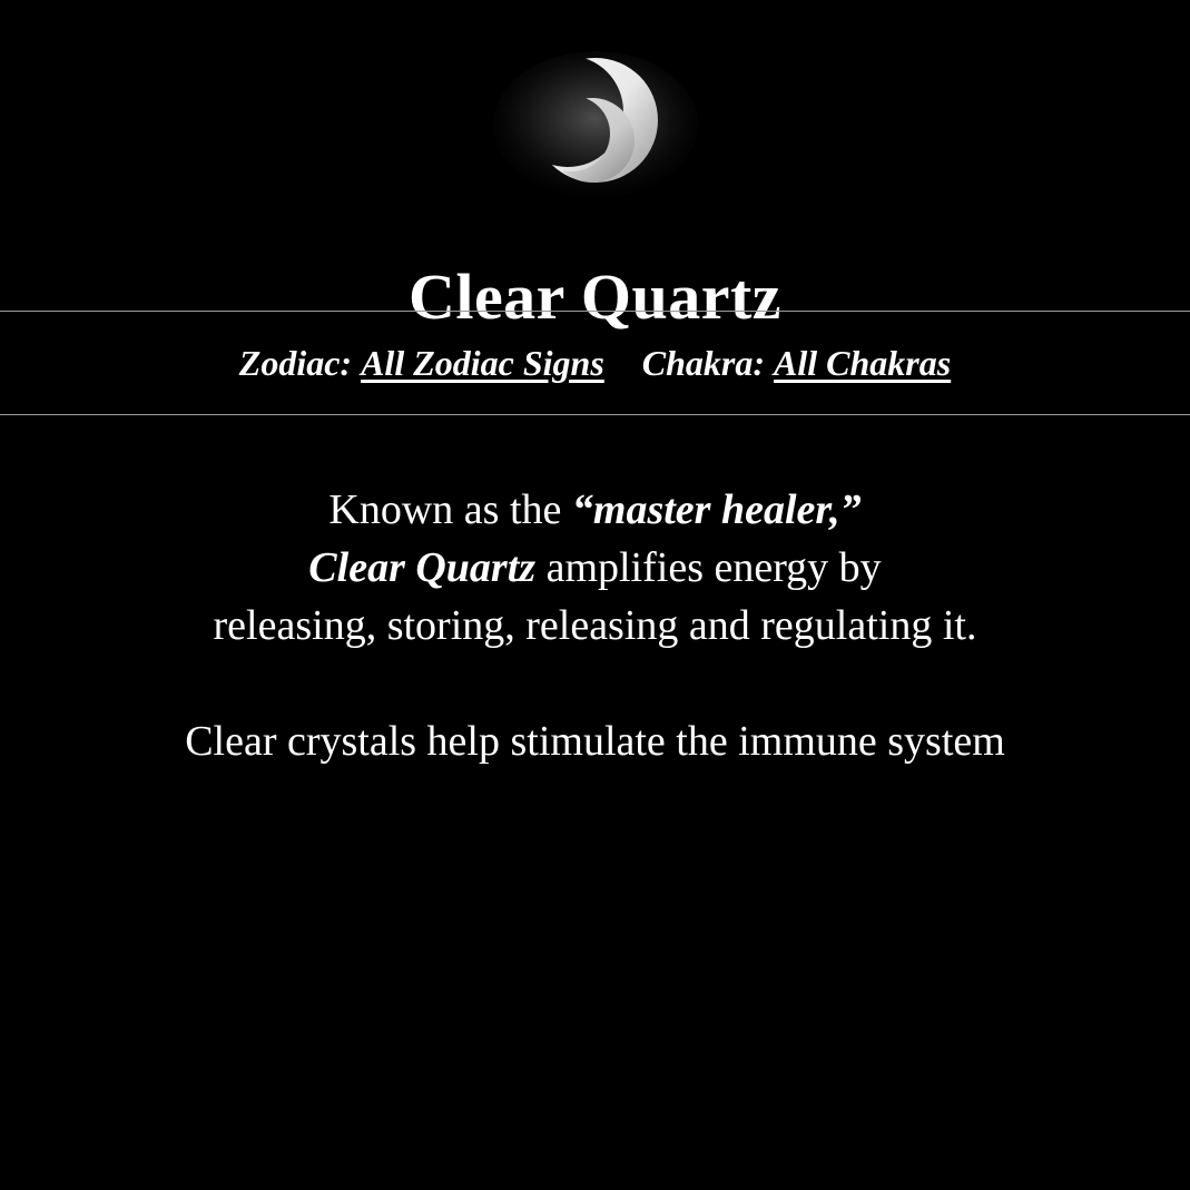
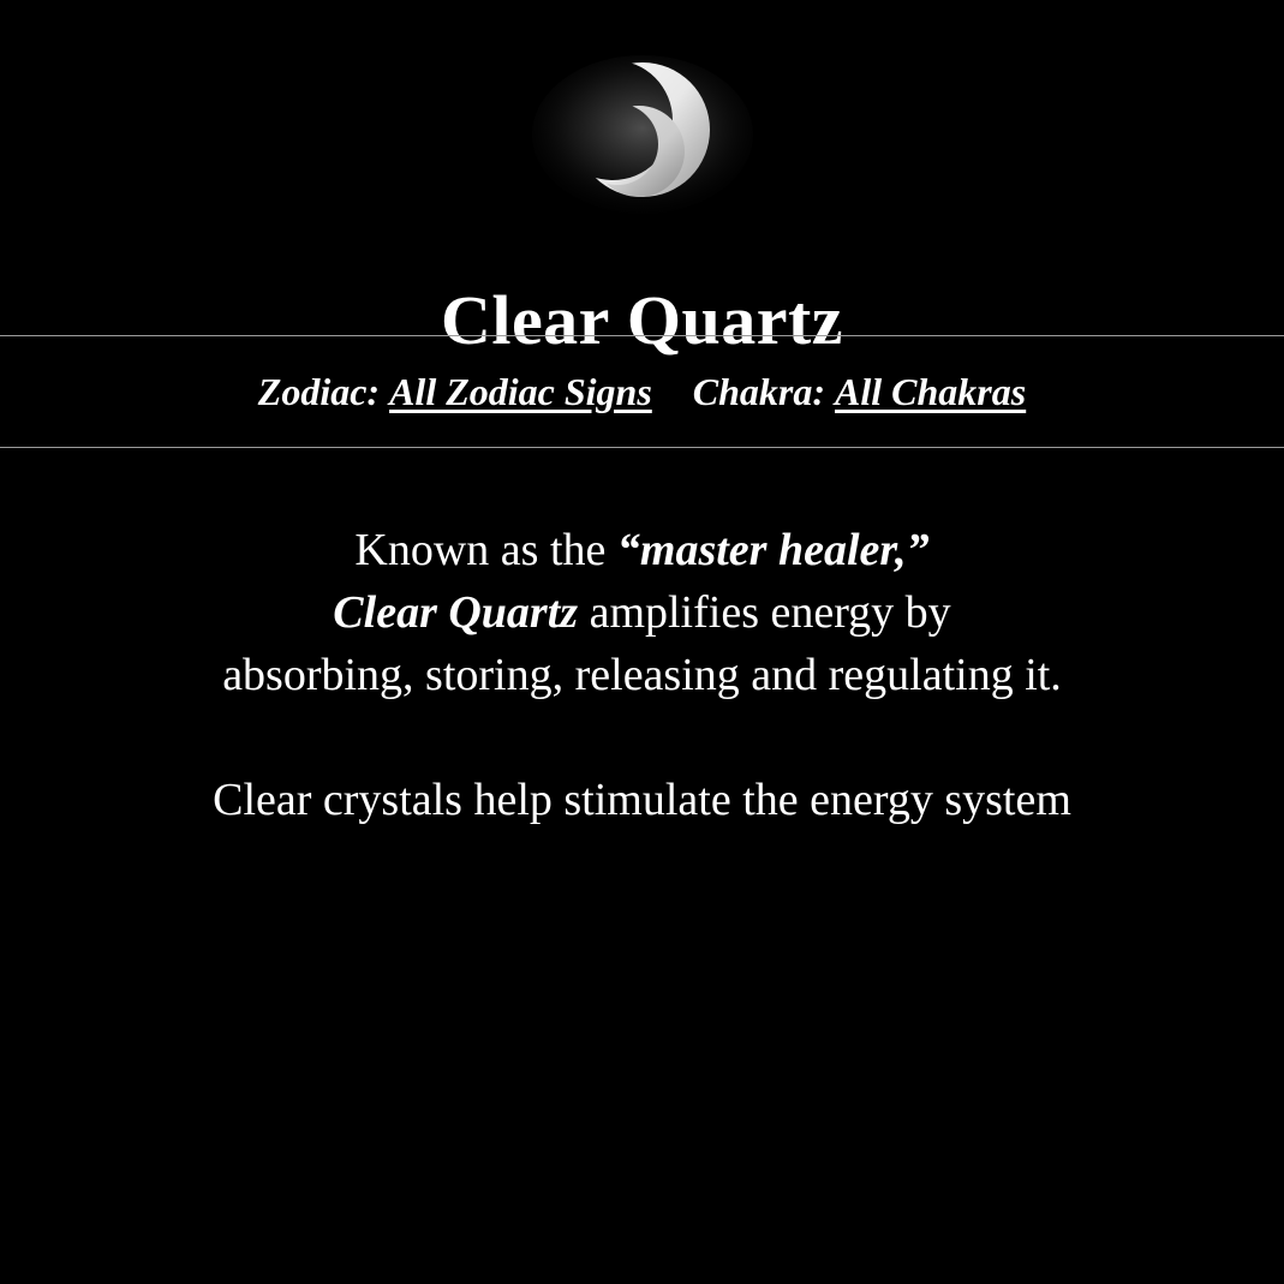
  Clear Quartz
  Zodiac: All Zodiac Signs
  Chakra: All Chakras
  Known as the “master healer,”
  Clear Quartz amplifies energy by
- releasing, storing, releasing and regulating it.
+ absorbing, storing, releasing and regulating it.
- Clear crystals help stimulate the immune system
+ Clear crystals help stimulate the energy system
